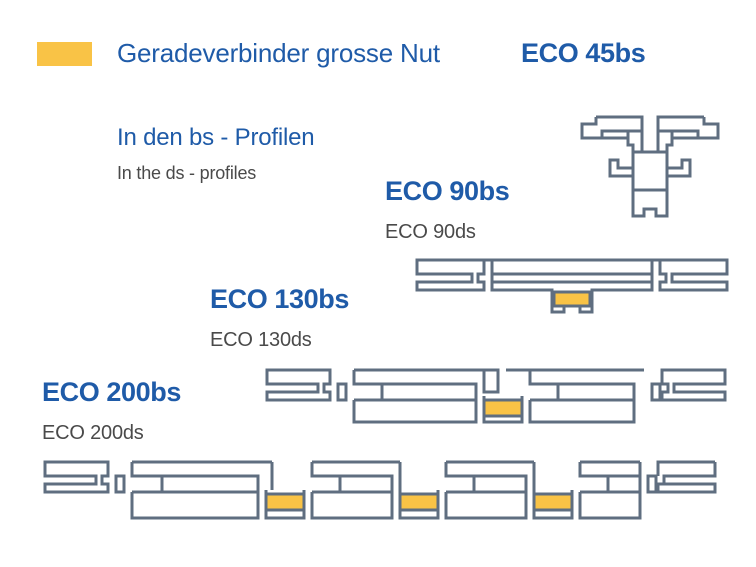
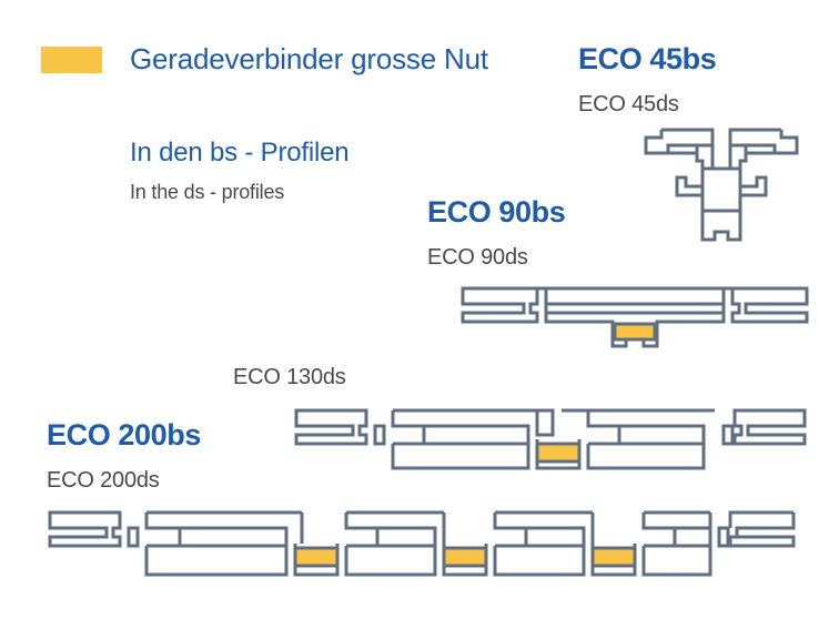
  Geradeverbinder grosse Nut
  In den bs - Profilen
  In the ds - profiles
  ECO 45bs
+ ECO 45ds
  ECO 90bs
  ECO 90ds
- ECO 130bs
  ECO 130ds
  ECO 200bs
  ECO 200ds
